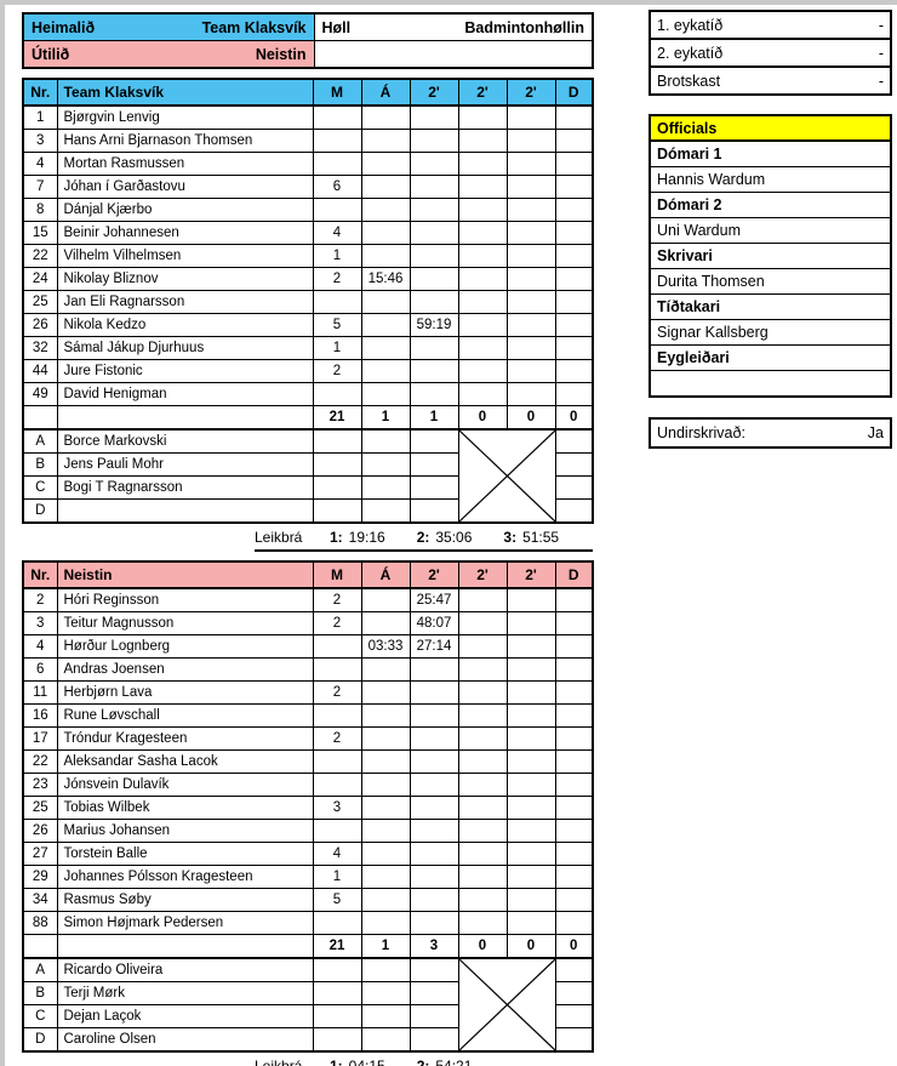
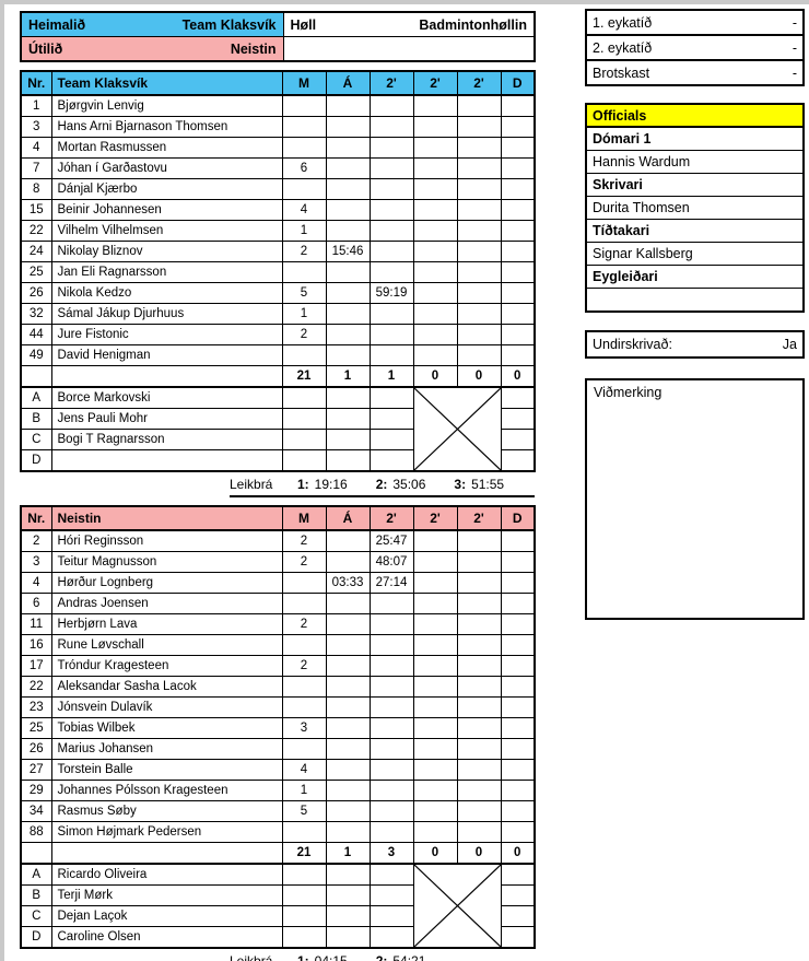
  Heimalið Team Klaksvík	Høll Badmintonhøllin
  Útilið Neistin
  Nr.	Team Klaksvík	M	Á	2'	2'	2'	D
  1	Bjørgvin Lenvig
  3	Hans Arni Bjarnason Thomsen
  4	Mortan Rasmussen
  7	Jóhan í Garðastovu	6
  8	Dánjal Kjærbo
  15	Beinir Johannesen	4
  22	Vilhelm Vilhelmsen	1
  24	Nikolay Bliznov	2	15:46
  25	Jan Eli Ragnarsson
  26	Nikola Kedzo	5		59:19
  32	Sámal Jákup Djurhuus	1
  44	Jure Fistonic	2
  49	David Henigman
  		21	1	1	0	0	0
  A	Borce Markovski
  B	Jens Pauli Mohr
  C	Bogi T Ragnarsson
  D
  Leikbrá
  1:
  19:16
  2:
  35:06
  3:
  51:55
  Nr.	Neistin	M	Á	2'	2'	2'	D
  2	Hóri Reginsson	2		25:47
  3	Teitur Magnusson	2		48:07
  4	Hørður Lognberg		03:33	27:14
  6	Andras Joensen
  11	Herbjørn Lava	2
  16	Rune Løvschall
  17	Tróndur Kragesteen	2
  22	Aleksandar Sasha Lacok
  23	Jónsvein Dulavík
  25	Tobias Wilbek	3
  26	Marius Johansen
  27	Torstein Balle	4
  29	Johannes Pólsson Kragesteen	1
  34	Rasmus Søby	5
  88	Simon Højmark Pedersen
  		21	1	3	0	0	0
  A	Ricardo Oliveira
  B	Terji Mørk
  C	Dejan Laçok
  D	Caroline Olsen
  1. eykatíð
  -
  2. eykatíð
  -
  Brotskast
  -
  Officials
  Dómari 1
  Hannis Wardum
- Dómari 2
- Uni Wardum
  Skrivari
  Durita Thomsen
  Tíðtakari
  Signar Kallsberg
  Eygleiðari
  Undirskrivað:
  Ja
+ Viðmerking
